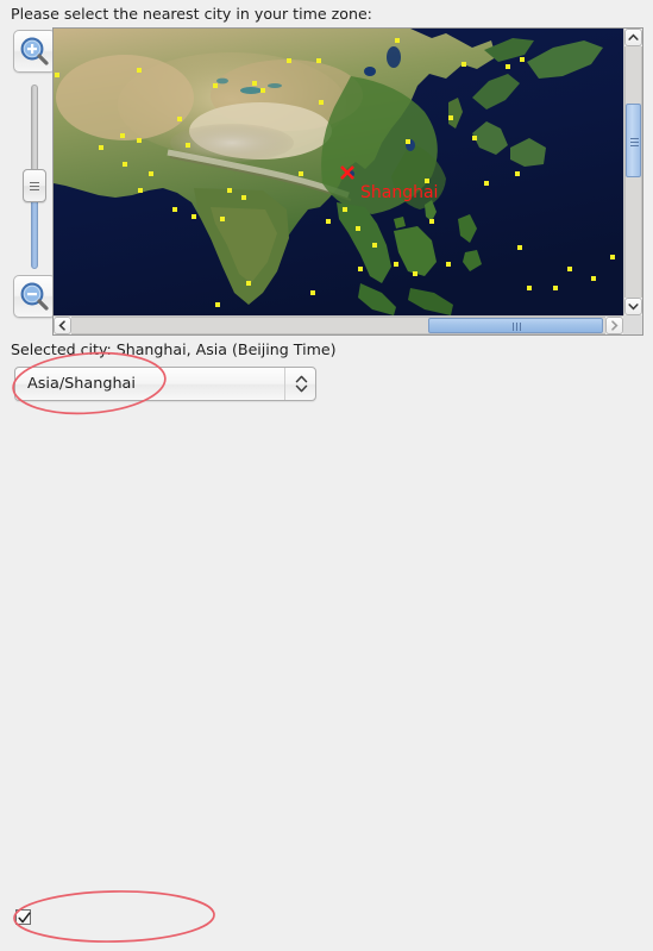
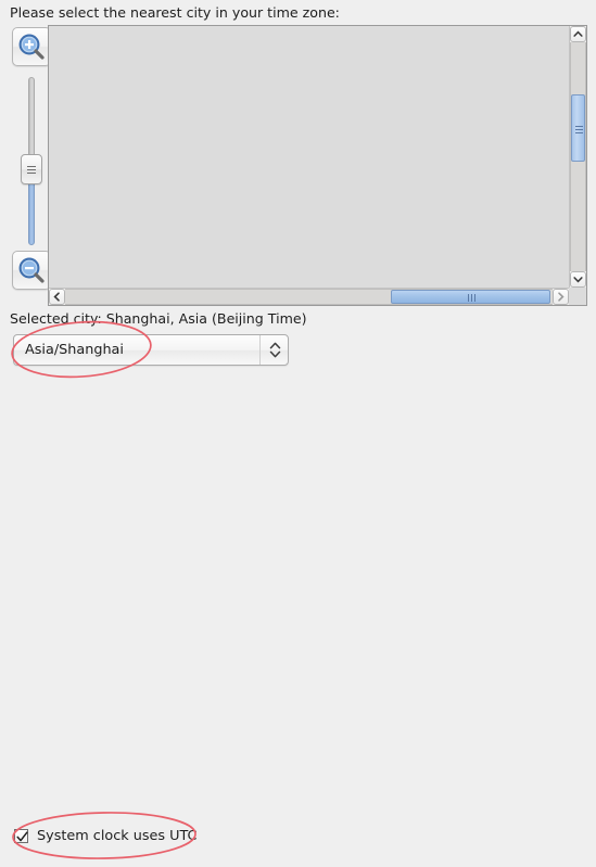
  Please select the nearest city in your time zone:
- Shanghai
  Selected city: Shanghai, Asia (Beijing Time)
  Asia/Shanghai
+ System clock uses UTC
